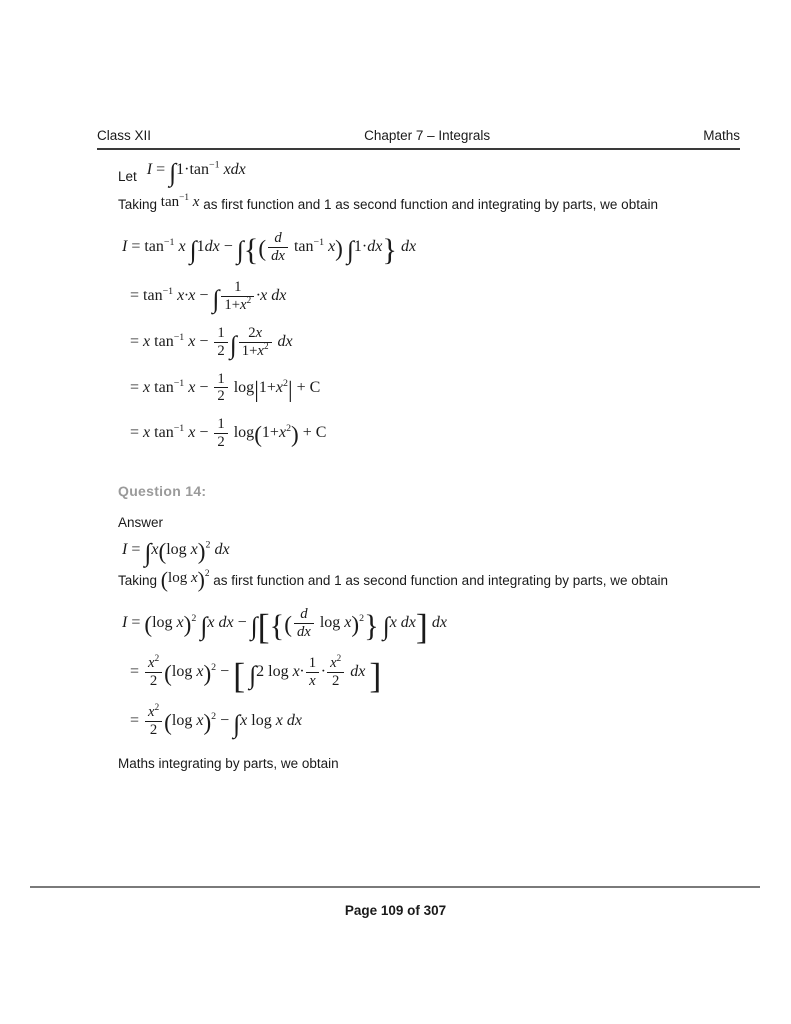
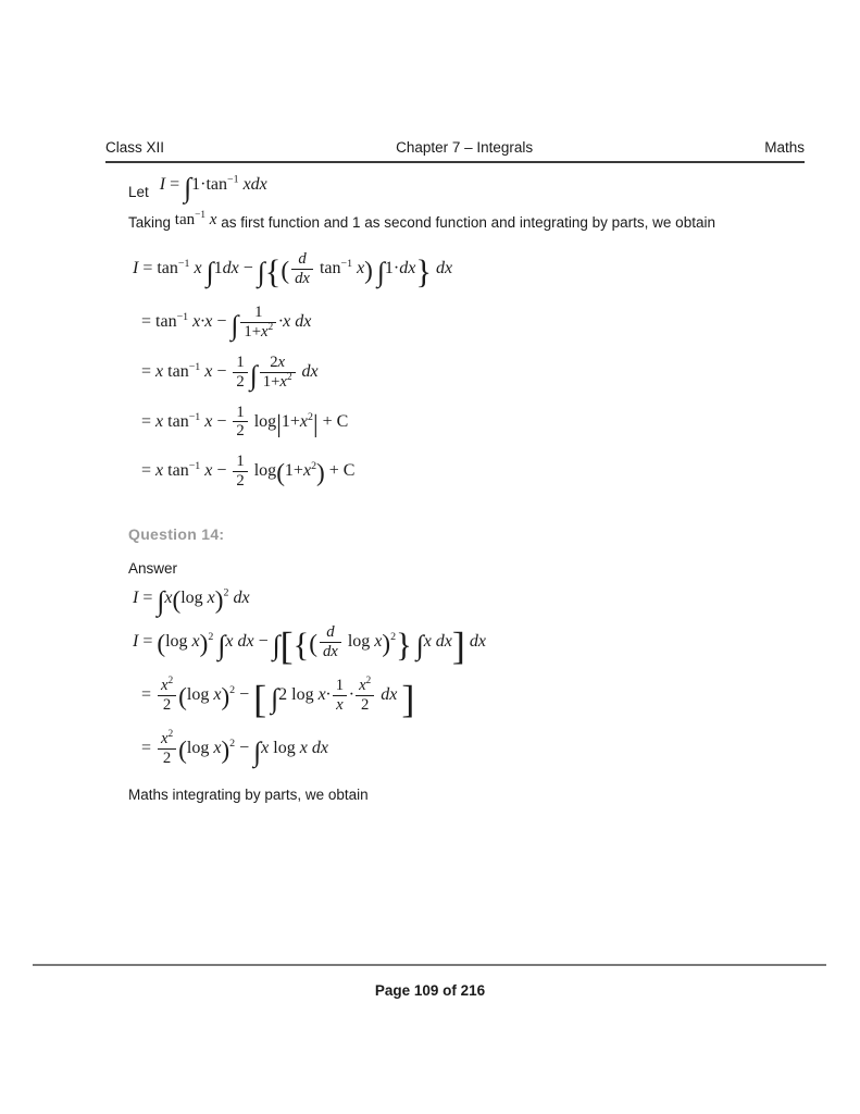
  Class XII
  Chapter 7 – Integrals
  Maths
  Let
  I = ∫1·tan−1 xdx
  Taking tan−1 x as first function and 1 as second function and integrating by parts, we obtain
  I = tan−1 x ∫1dx − ∫{(
  d
  dx
  tan−1 x) ∫1·dx} dx
  = tan−1 x·x − ∫
  1
  1+x2
  ·x dx
  = x tan−1 x −
  1
  2
  ∫
  2x
  1+x2
  dx
  = x tan−1 x −
  1
  2
  log|1+x2| + C
  = x tan−1 x −
  1
  2
  log(1+x2) + C
  Question 14:
  Answer
  I = ∫x(log x)2 dx
- Taking (log x)2 as first function and 1 as second function and integrating by parts, we obtain
  I = (log x)2 ∫x dx − ∫[{(
  d
  dx
  log x)2} ∫x dx] dx
  =
  x2
  2
  (log x)2 − [ ∫2 log x·
  1
  x
  ·
  x2
  2
  dx ]
  =
  x2
  2
  (log x)2 − ∫x log x dx
  Maths integrating by parts, we obtain
- Page 109 of 307
+ Page 109 of 216
